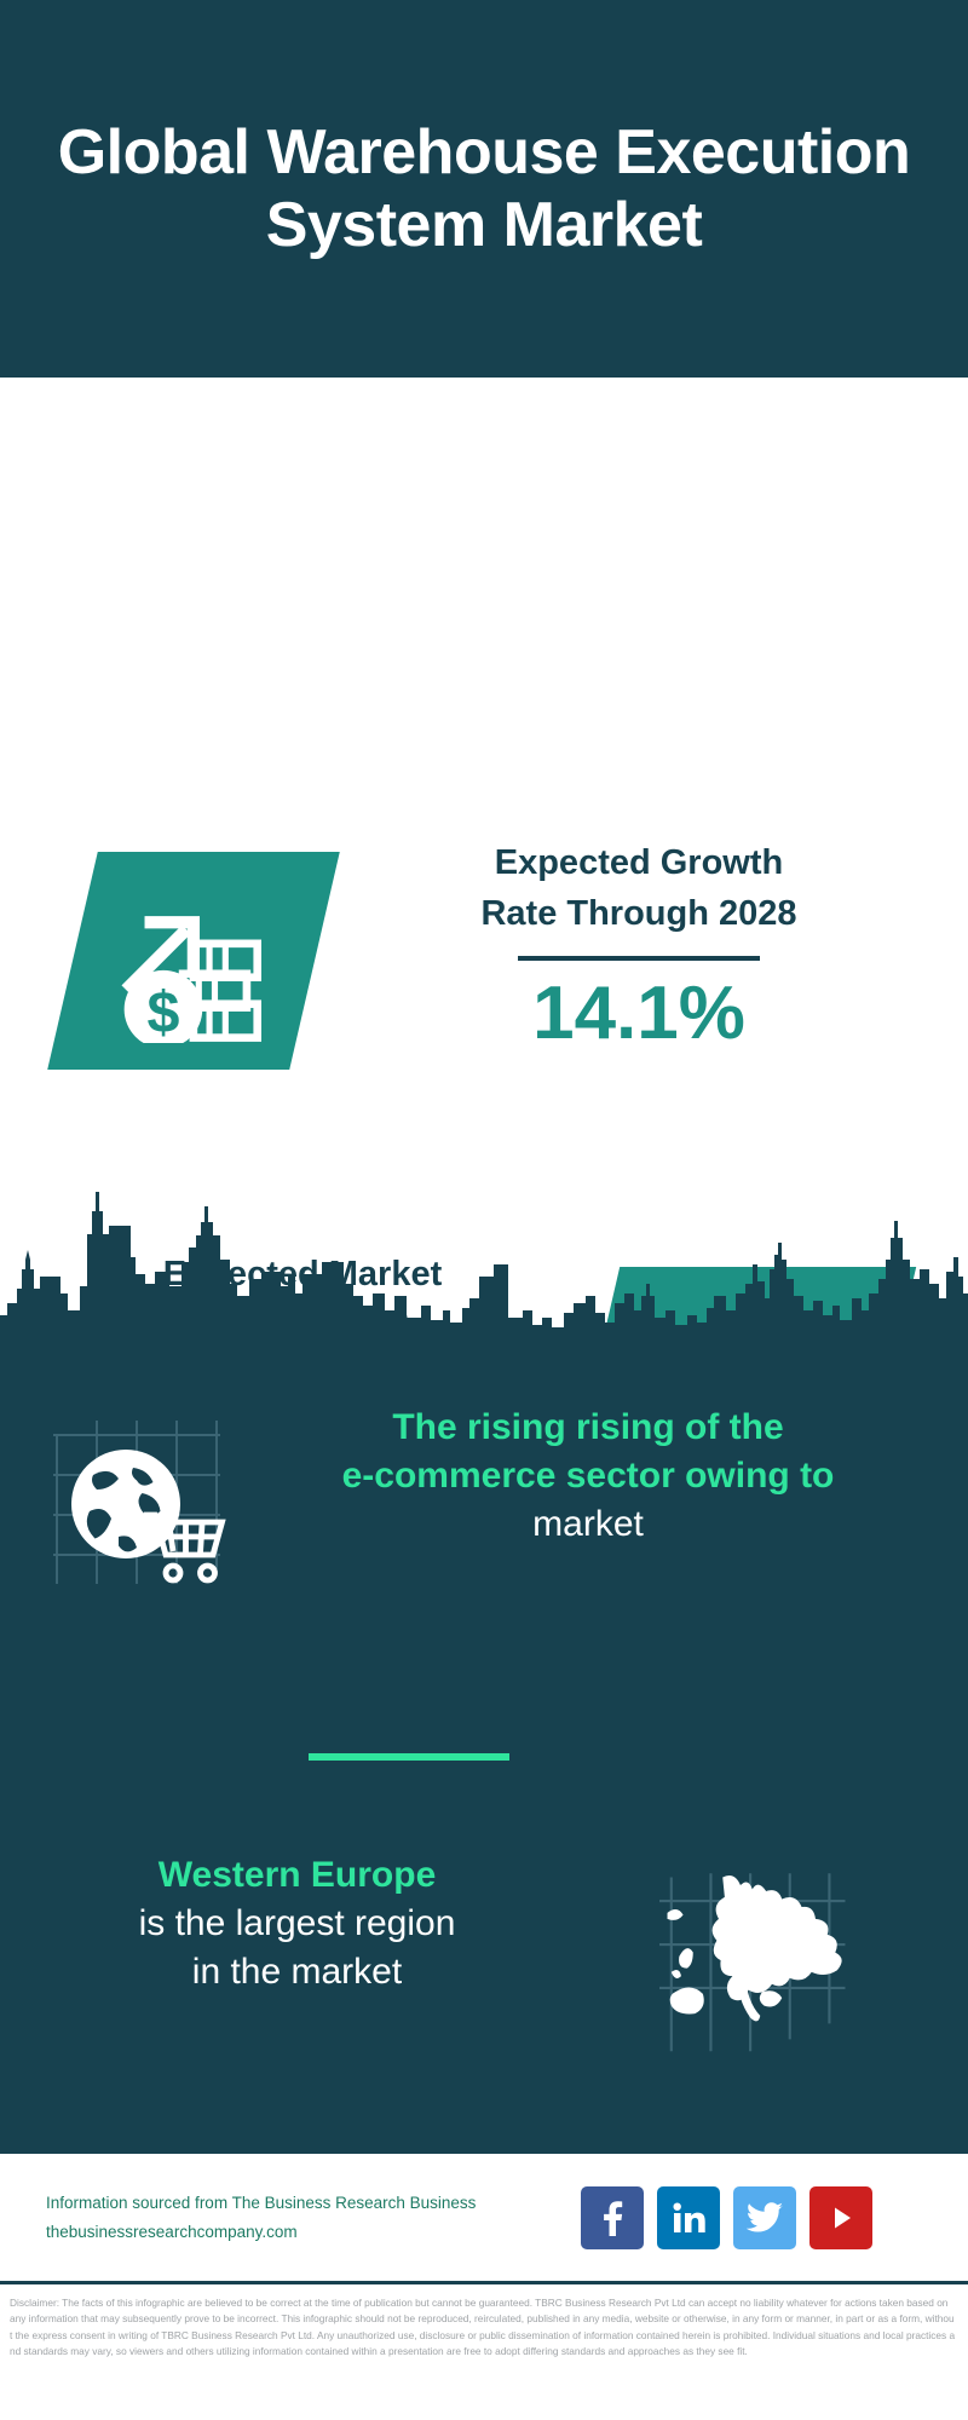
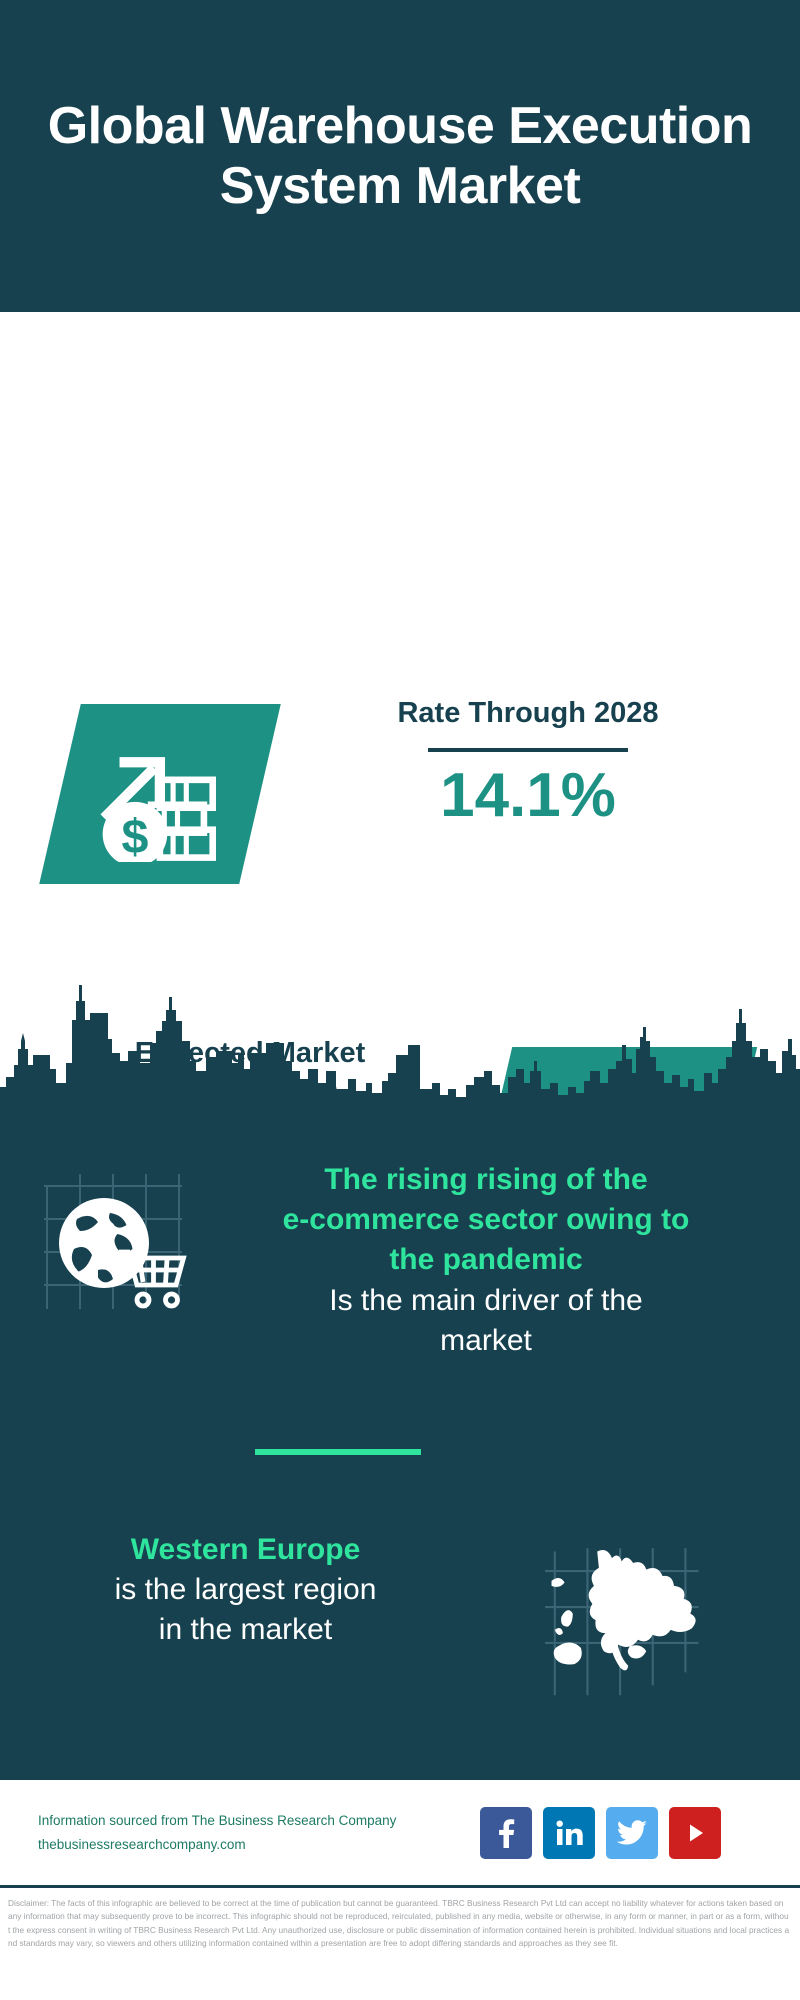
  Global Warehouse Execution System Market
- Expected Growth
  Rate Through 2028
  14.1%
  The rising rising of the
  e-commerce sector owing to
+ the pandemic
+ Is the main driver of the
  market
  Western Europe
  is the largest region
  in the market
- Information sourced from The Business Research Business
+ Information sourced from The Business Research Company
  thebusinessresearchcompany.com
  Disclaimer: The facts of this infographic are believed to be correct at the time of publication but cannot be guaranteed. TBRC Business Research Pvt Ltd can accept no liability whatever for actions taken based on any information that may subsequently prove to be incorrect. This infographic should not be reproduced, reirculated, published in any media, website or otherwise, in any form or manner, in part or as a form, without the express consent in writing of TBRC Business Research Pvt Ltd. Any unauthorized use, disclosure or public dissemination of information contained herein is prohibited. Individual situations and local practices and standards may vary, so viewers and others utilizing information contained within a presentation are free to adopt differing standards and approaches as they see fit.
